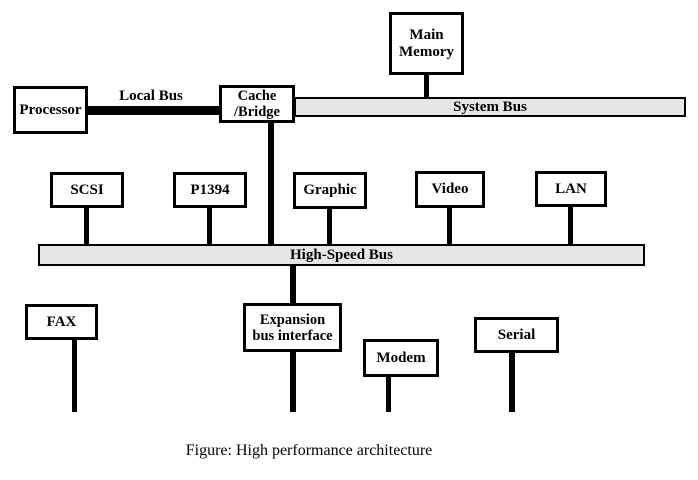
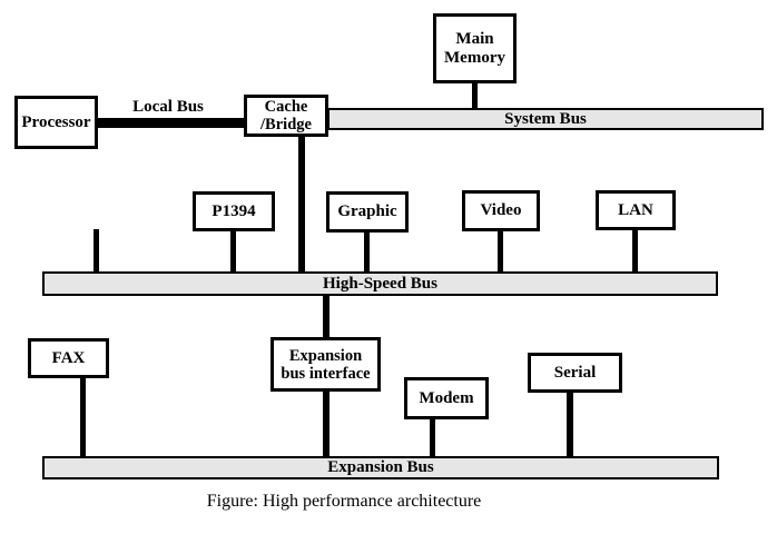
  System Bus
  High-Speed Bus
+ Expansion Bus
  Local Bus
  Main
  Memory
  Processor
  Cache
  /Bridge
- SCSI
  P1394
  Graphic
  Video
  LAN
  FAX
  Expansion
  bus interface
  Modem
  Serial
  Figure: High performance architecture
